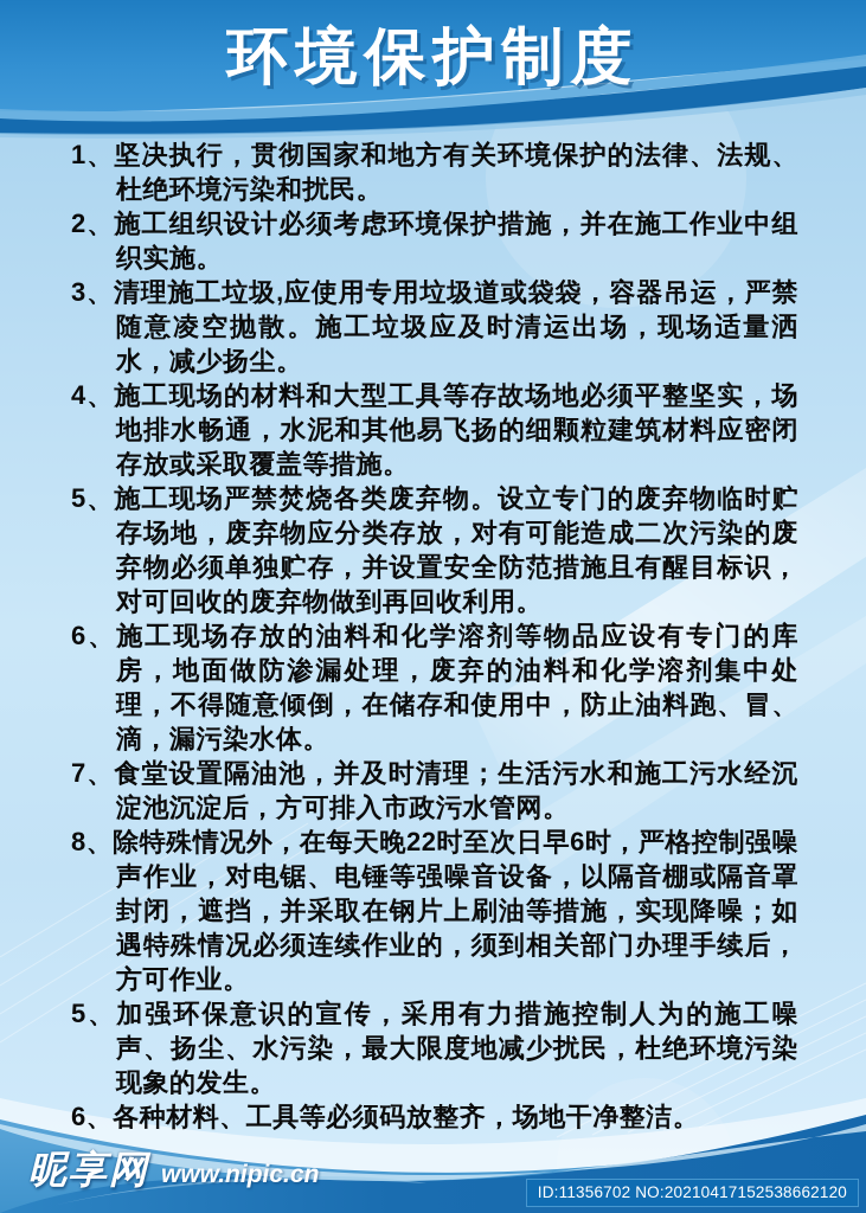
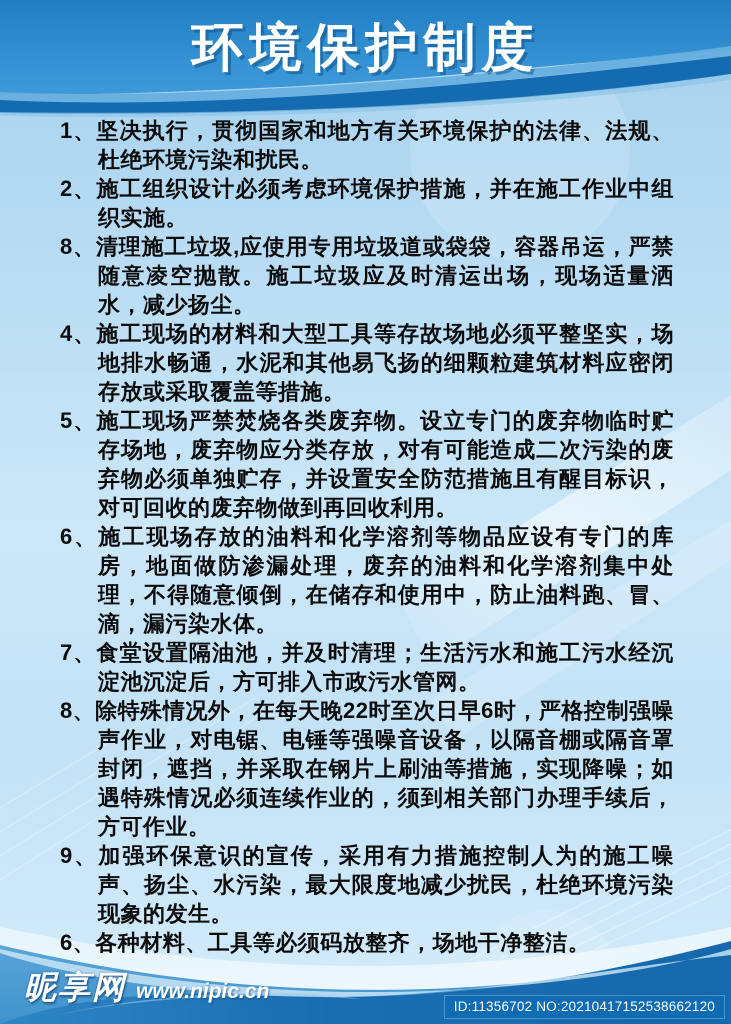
  环境保护制度
  1、坚决执行，贯彻国家和地方有关环境保护的法律、法规、杜绝环境污染和扰民。
  2、施工组织设计必须考虑环境保护措施，并在施工作业中组织实施。
- 3、清理施工垃圾,应使用专用垃圾道或袋袋，容器吊运，严禁随意凌空抛散。施工垃圾应及时清运出场，现场适量洒水，减少扬尘。
+ 8、清理施工垃圾,应使用专用垃圾道或袋袋，容器吊运，严禁随意凌空抛散。施工垃圾应及时清运出场，现场适量洒水，减少扬尘。
  4、施工现场的材料和大型工具等存故场地必须平整坚实，场地排水畅通，水泥和其他易飞扬的细颗粒建筑材料应密闭存放或采取覆盖等措施。
  5、施工现场严禁焚烧各类废弃物。设立专门的废弃物临时贮存场地，废弃物应分类存放，对有可能造成二次污染的废弃物必须单独贮存，并设置安全防范措施且有醒目标识，对可回收的废弃物做到再回收利用。
  6、施工现场存放的油料和化学溶剂等物品应设有专门的库房，地面做防渗漏处理，废弃的油料和化学溶剂集中处理，不得随意倾倒，在储存和使用中，防止油料跑、冒、滴，漏污染水体。
  7、食堂设置隔油池，并及时清理；生活污水和施工污水经沉淀池沉淀后，方可排入市政污水管网。
  8、除特殊情况外，在每天晚22时至次日早6时，严格控制强噪声作业，对电锯、电锤等强噪音设备，以隔音棚或隔音罩封闭，遮挡，并采取在钢片上刷油等措施，实现降噪；如遇特殊情况必须连续作业的，须到相关部门办理手续后，方可作业。
- 5、加强环保意识的宣传，采用有力措施控制人为的施工噪声、扬尘、水污染，最大限度地减少扰民，杜绝环境污染现象的发生。
+ 9、加强环保意识的宣传，采用有力措施控制人为的施工噪声、扬尘、水污染，最大限度地减少扰民，杜绝环境污染现象的发生。
  6、各种材料、工具等必须码放整齐，场地干净整洁。
  昵享网
  www.nipic.cn
  ID:11356702 NO:20210417152538662120
